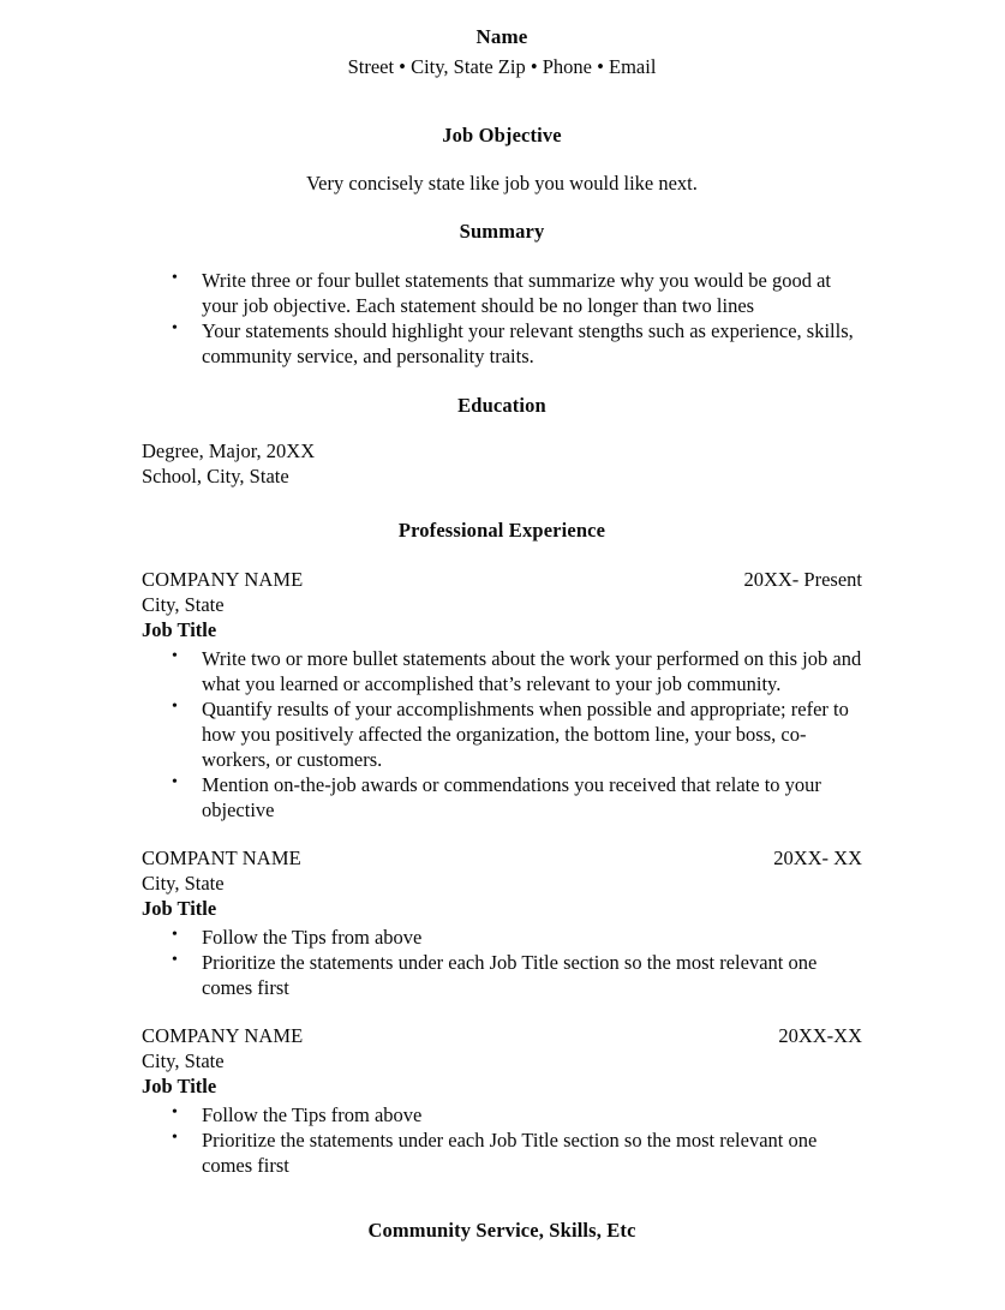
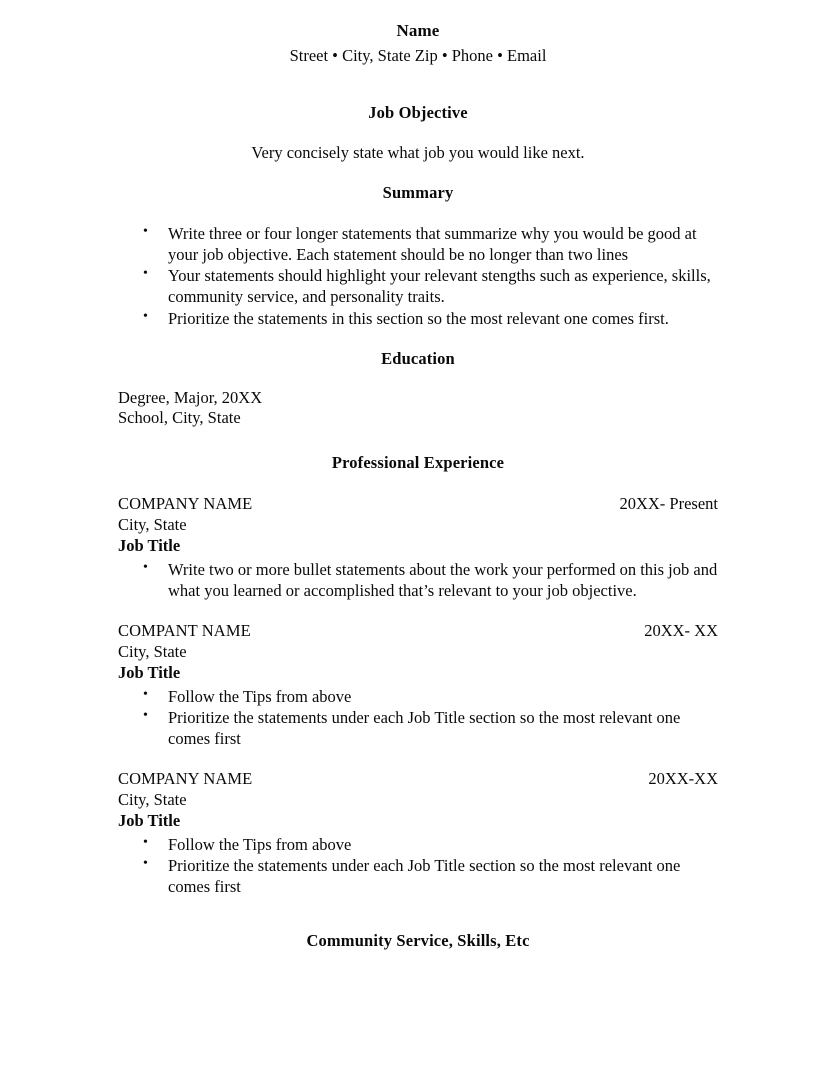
  Name
  Street • City, State Zip • Phone • Email
  Job Objective
- Very concisely state like job you would like next.
+ Very concisely state what job you would like next.
  Summary
- Write three or four bullet statements that summarize why you would be good at your job objective. Each statement should be no longer than two lines
+ Write three or four longer statements that summarize why you would be good at your job objective. Each statement should be no longer than two lines
  Your statements should highlight your relevant stengths such as experience, skills, community service, and personality traits.
+ Prioritize the statements in this section so the most relevant one comes first.
  Education
  Degree, Major, 20XX
  School, City, State
  Professional Experience
  COMPANY NAME
  20XX- Present
  City, State
  Job Title
- Write two or more bullet statements about the work your performed on this job and what you learned or accomplished that’s relevant to your job community.
+ Write two or more bullet statements about the work your performed on this job and what you learned or accomplished that’s relevant to your job objective.
- Quantify results of your accomplishments when possible and appropriate; refer to how you positively affected the organization, the bottom line, your boss, co-workers, or customers.
- Mention on-the-job awards or commendations you received that relate to your objective
  COMPANT NAME
  20XX- XX
  City, State
  Job Title
  Follow the Tips from above
  Prioritize the statements under each Job Title section so the most relevant one comes first
  COMPANY NAME
  20XX-XX
  City, State
  Job Title
  Follow the Tips from above
  Prioritize the statements under each Job Title section so the most relevant one comes first
  Community Service, Skills, Etc
